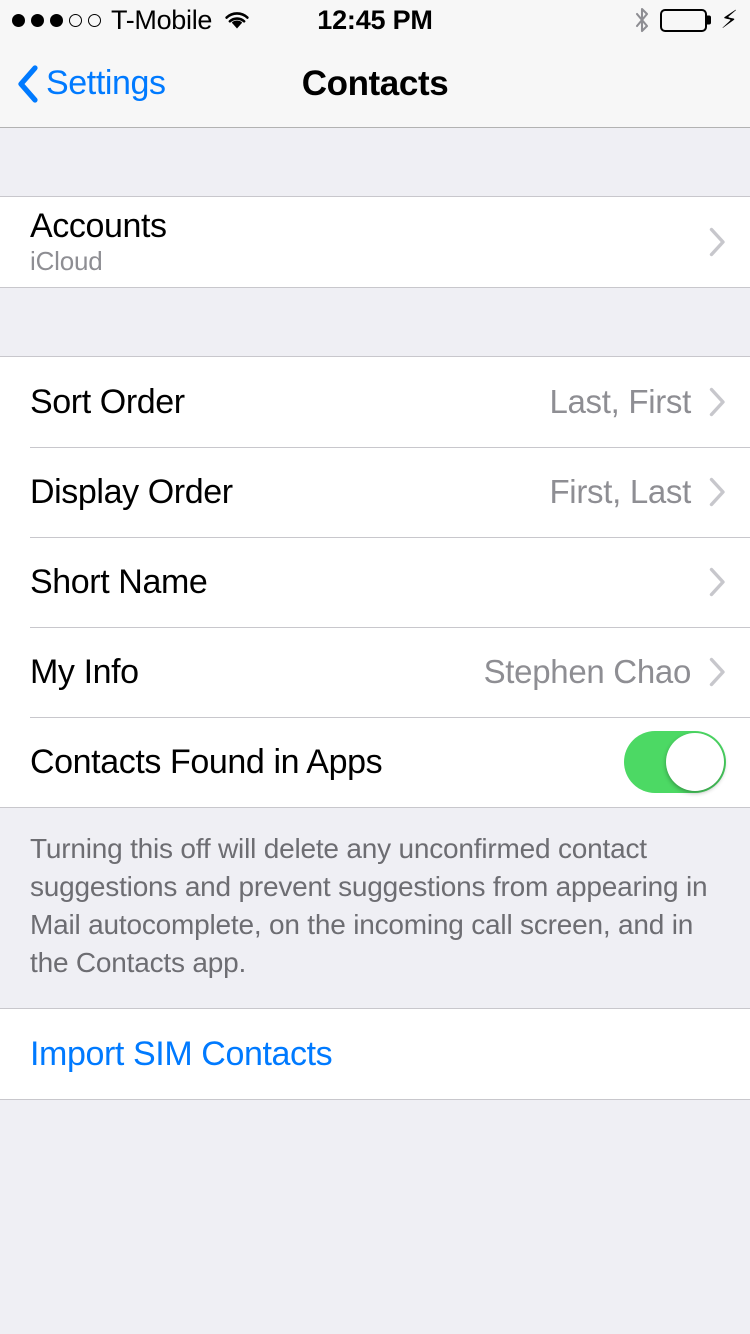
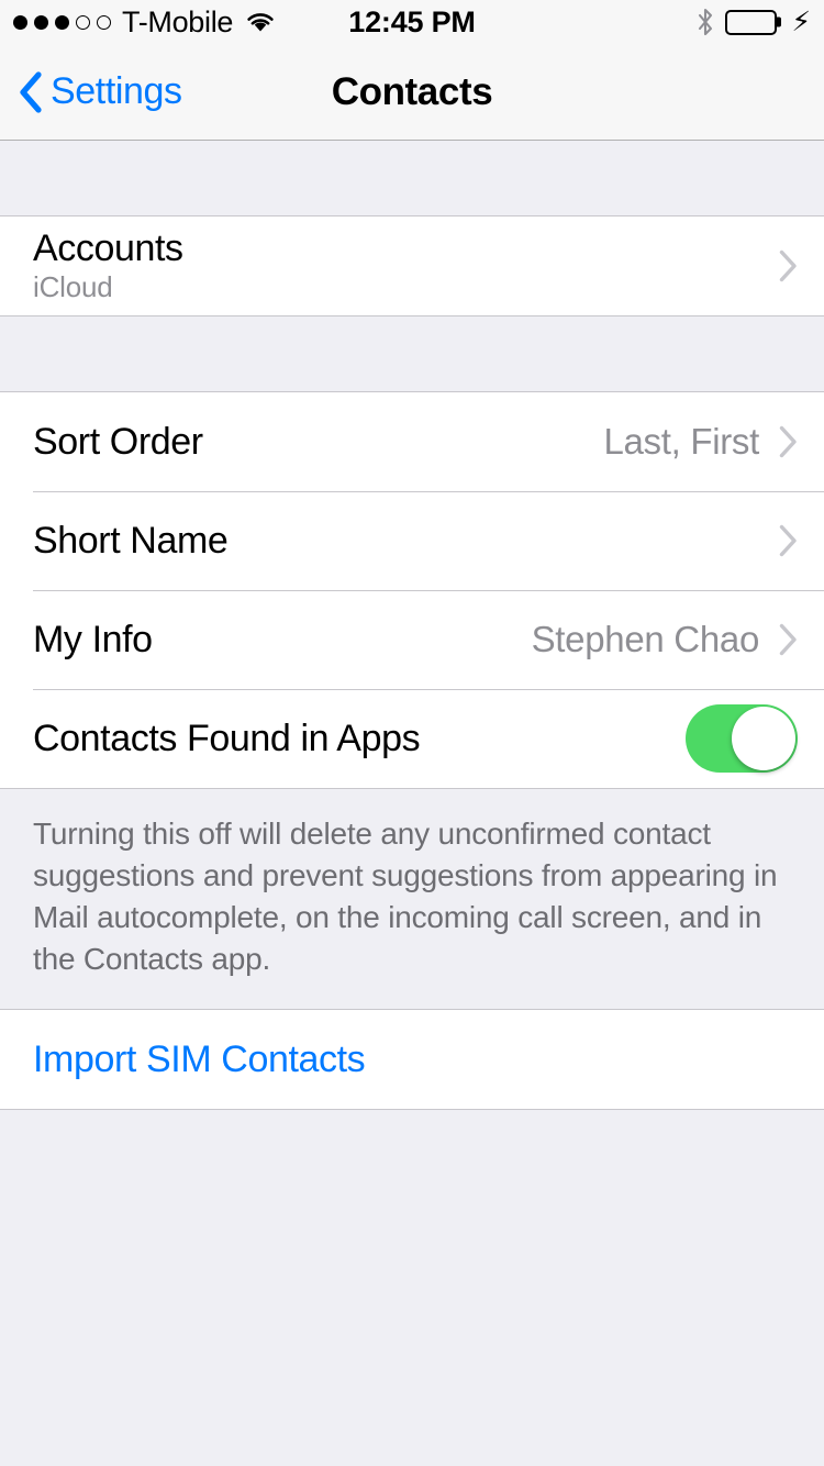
  T-Mobile
  12:45 PM
  ⚡
  Settings
  Contacts
  Accounts
  iCloud
  Sort Order
  Last, First
- Display Order
- First, Last
  Short Name
  My Info
  Stephen Chao
  Contacts Found in Apps
  Turning this off will delete any unconfirmed contact suggestions and prevent suggestions from appearing in Mail autocomplete, on the incoming call screen, and in the Contacts app.
  Import SIM Contacts
